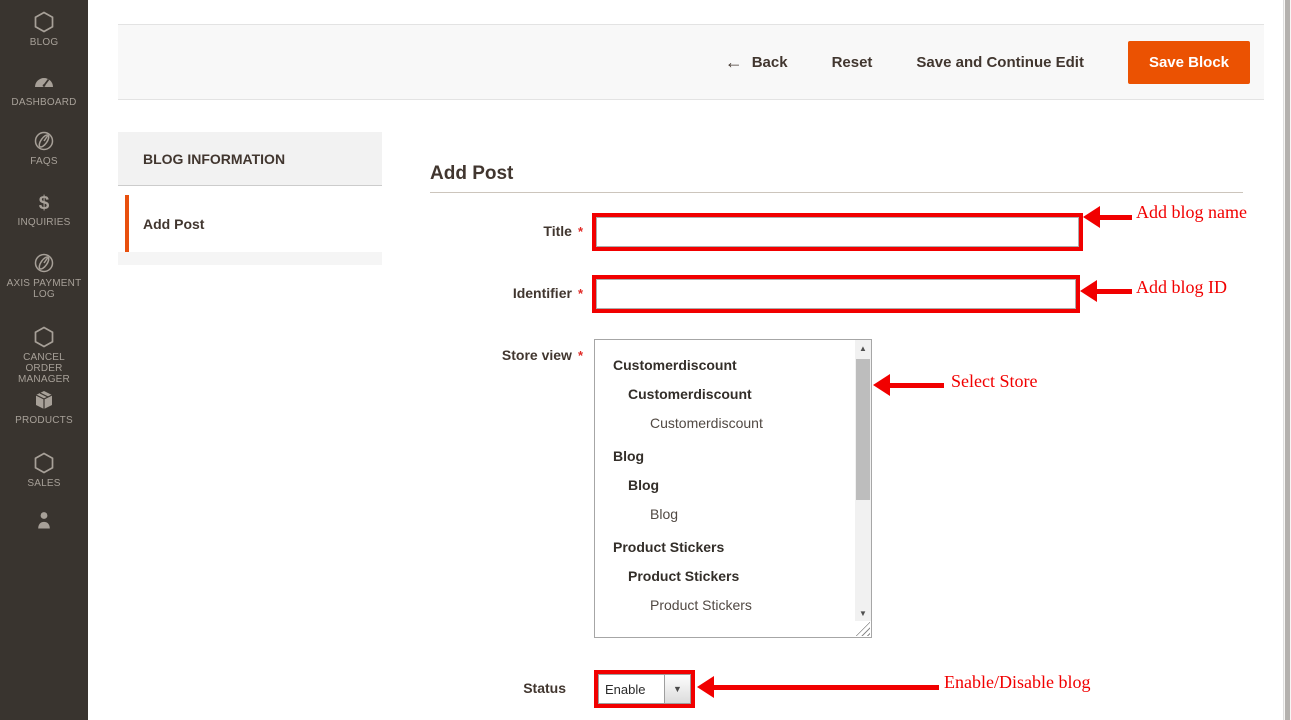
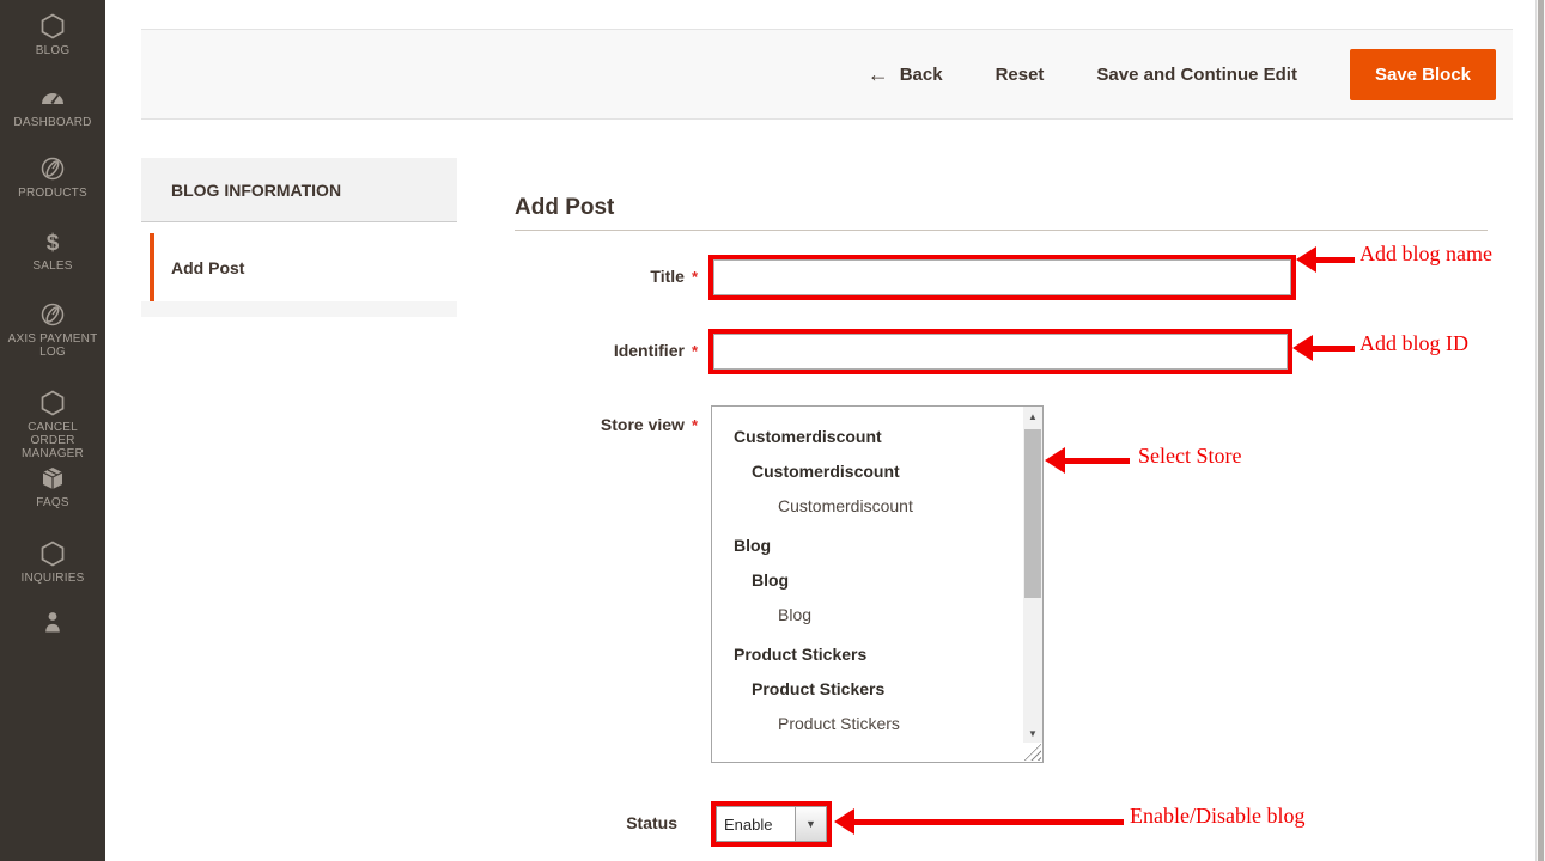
  BLOG
  DASHBOARD
- FAQS
+ PRODUCTS
  $
- INQUIRIES
+ SALES
  AXIS PAYMENT LOG
  CANCEL ORDER MANAGER
- PRODUCTS
+ FAQS
- SALES
+ INQUIRIES
  ←
  Back
  Reset
  Save and Continue Edit
  Save Block
  BLOG INFORMATION
  Add Post
  Add Post
  Title *
  Identifier *
  Store view *
  Customerdiscount
  Customerdiscount
  Customerdiscount
  Blog
  Blog
  Blog
  Product Stickers
  Product Stickers
  Product Stickers
  ▲
  ▼
  Status
  Enable
  ▼
  Add blog name
  Add blog ID
  Select Store
  Enable/Disable blog
